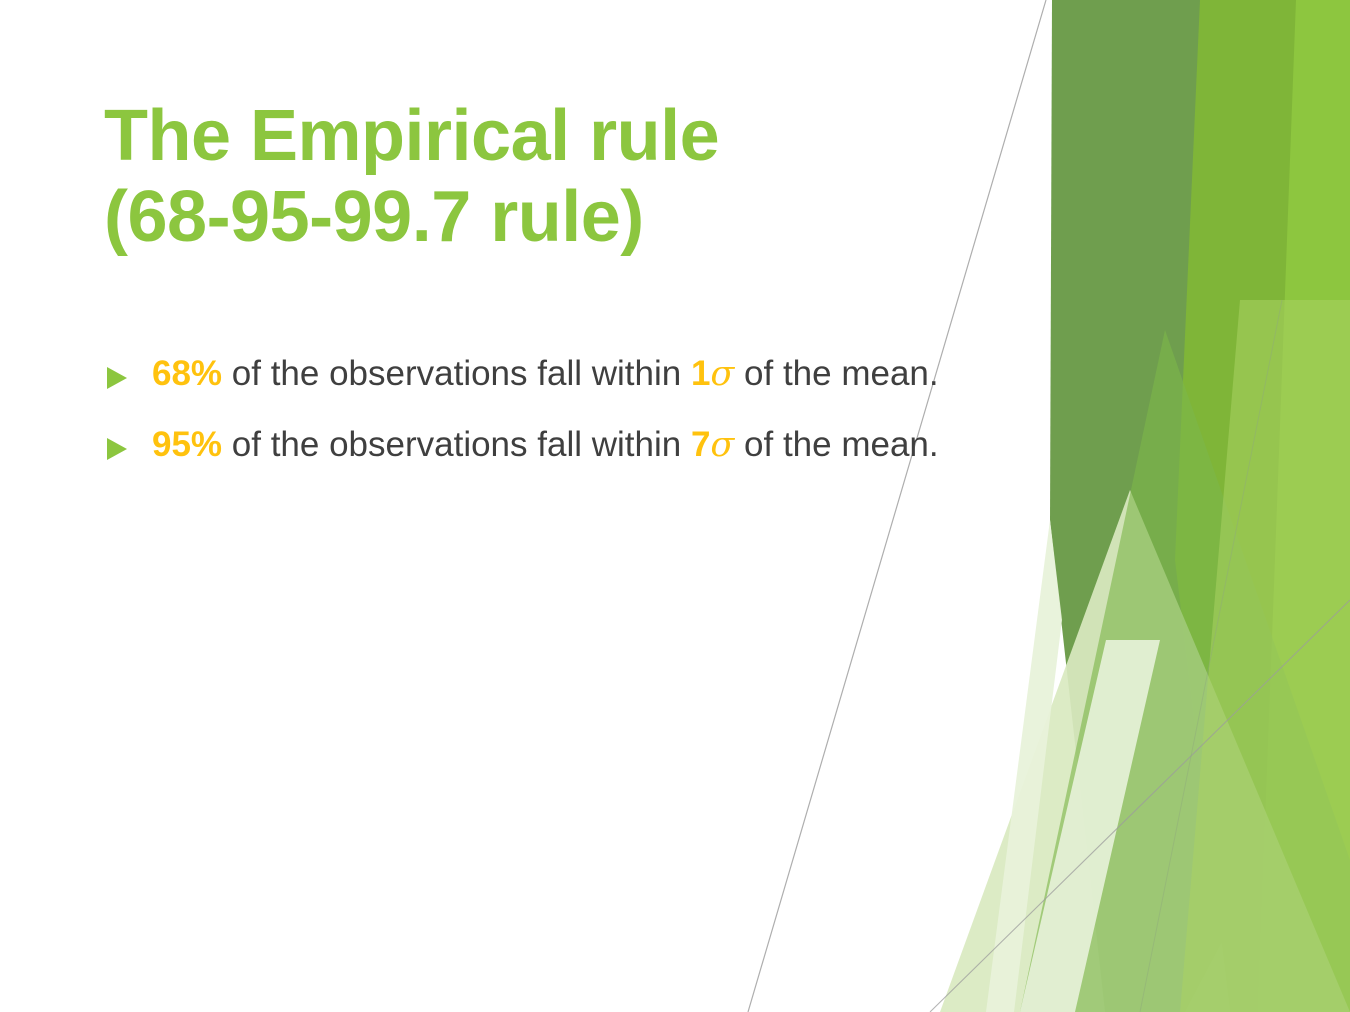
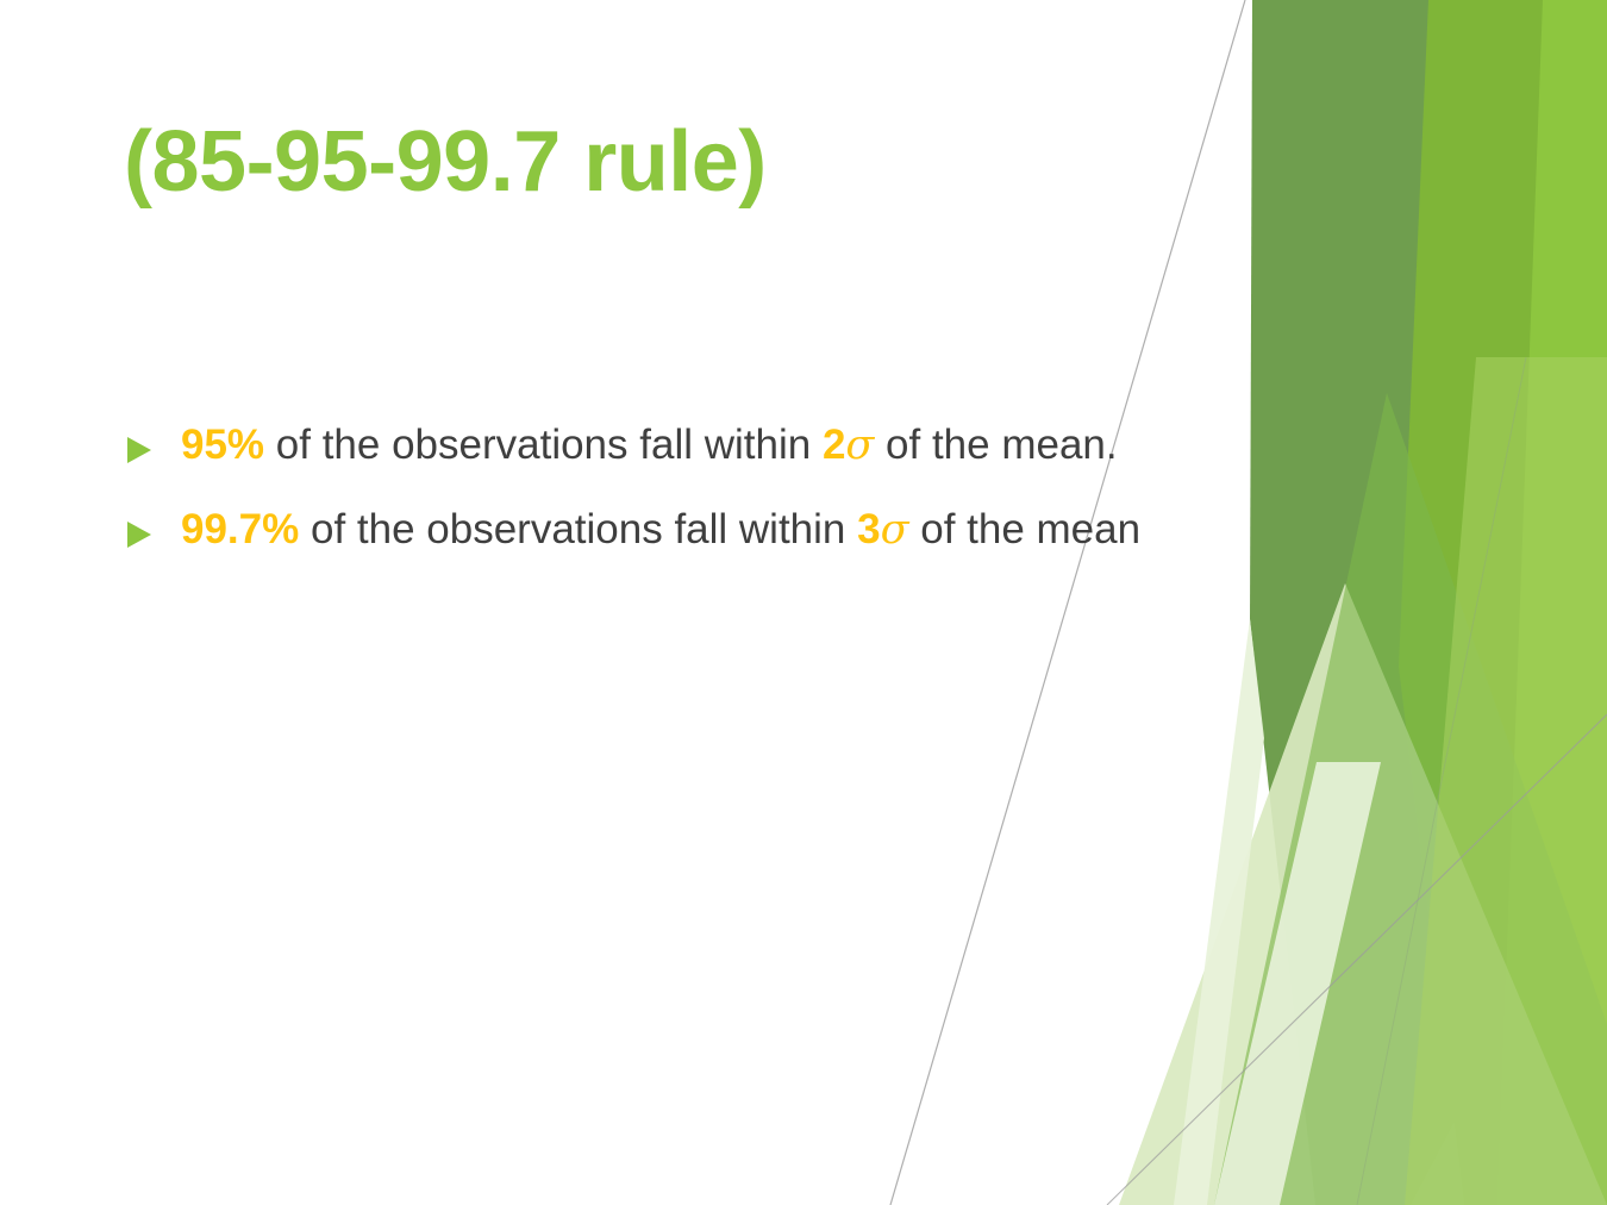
- The Empirical rule
- (68-95-99.7 rule)
+ (85-95-99.7 rule)
- 68% of the observations fall within 1σ of the mean.
- 95% of the observations fall within 7σ of the mean.
+ 95% of the observations fall within 2σ of the mean.
+ 99.7% of the observations fall within 3σ of the mean
